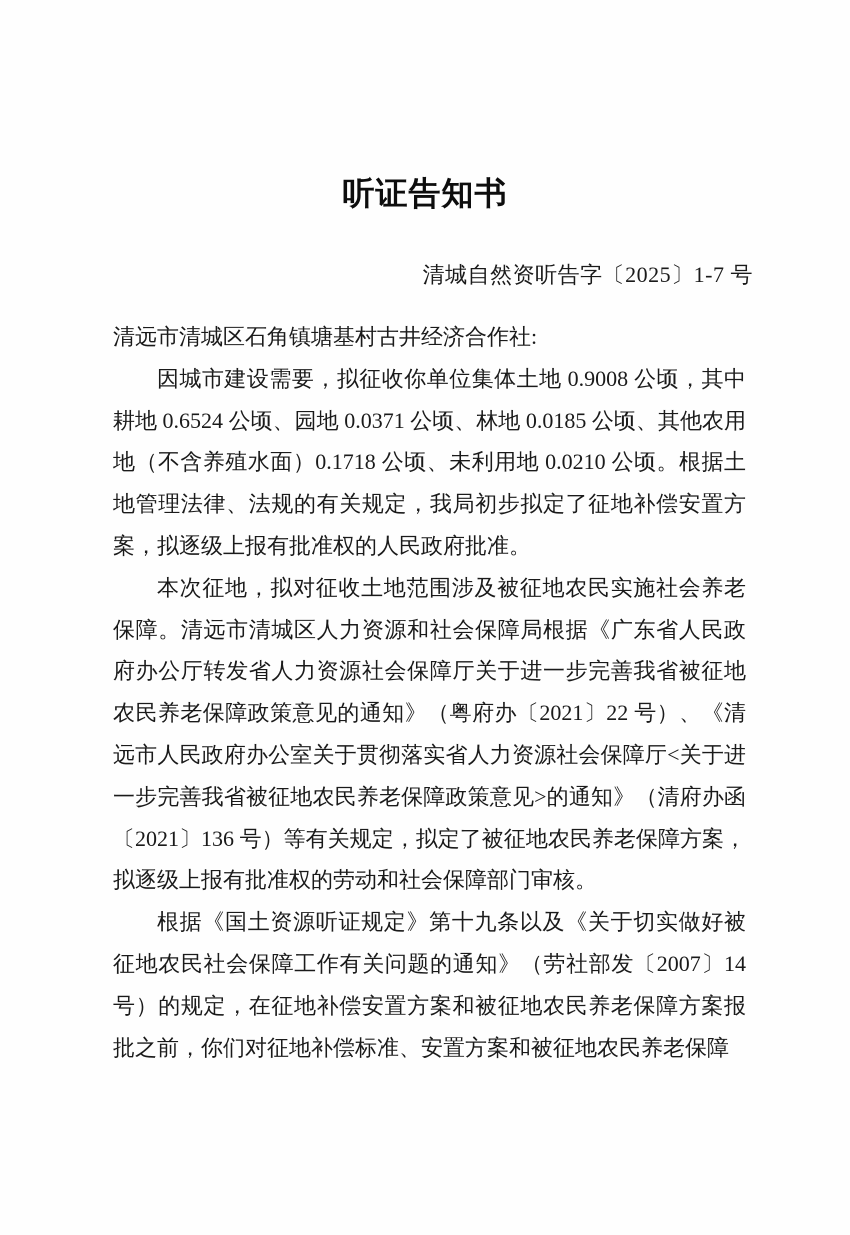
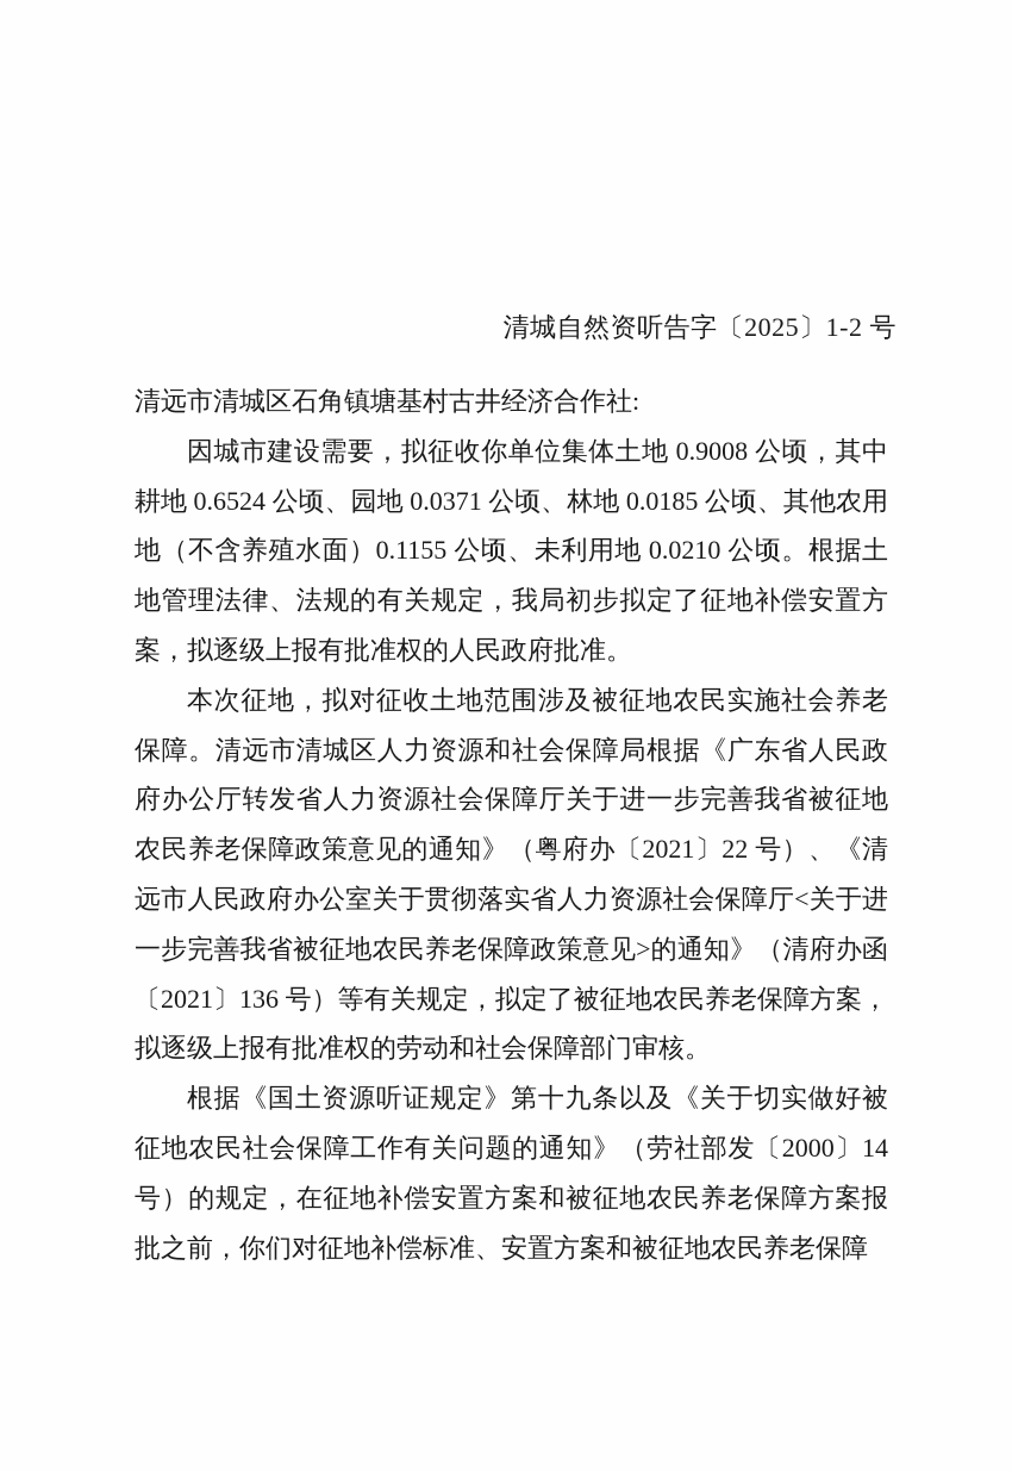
- 听证告知书
- 清城自然资听告字〔2025〕1-7 号
+ 清城自然资听告字〔2025〕1-2 号
  清远市清城区石角镇塘基村古井经济合作社:
- 因城市建设需要，拟征收你单位集体土地 0.9008 公顷，其中耕地 0.6524 公顷、园地 0.0371 公顷、林地 0.0185 公顷、其他农用地（不含养殖水面）0.1718 公顷、未利用地 0.0210 公顷。根据土地管理法律、法规的有关规定，我局初步拟定了征地补偿安置方案，拟逐级上报有批准权的人民政府批准。
+ 因城市建设需要，拟征收你单位集体土地 0.9008 公顷，其中耕地 0.6524 公顷、园地 0.0371 公顷、林地 0.0185 公顷、其他农用地（不含养殖水面）0.1155 公顷、未利用地 0.0210 公顷。根据土地管理法律、法规的有关规定，我局初步拟定了征地补偿安置方案，拟逐级上报有批准权的人民政府批准。
  本次征地，拟对征收土地范围涉及被征地农民实施社会养老保障。清远市清城区人力资源和社会保障局根据《广东省人民政府办公厅转发省人力资源社会保障厅关于进一步完善我省被征地农民养老保障政策意见的通知》（粤府办〔2021〕22 号）、《清远市人民政府办公室关于贯彻落实省人力资源社会保障厅<关于进一步完善我省被征地农民养老保障政策意见>的通知》（清府办函〔2021〕136 号）等有关规定，拟定了被征地农民养老保障方案，拟逐级上报有批准权的劳动和社会保障部门审核。
- 根据《国土资源听证规定》第十九条以及《关于切实做好被征地农民社会保障工作有关问题的通知》（劳社部发〔2007〕14 号）的规定，在征地补偿安置方案和被征地农民养老保障方案报批之前，你们对征地补偿标准、安置方案和被征地农民养老保障
+ 根据《国土资源听证规定》第十九条以及《关于切实做好被征地农民社会保障工作有关问题的通知》（劳社部发〔2000〕14 号）的规定，在征地补偿安置方案和被征地农民养老保障方案报批之前，你们对征地补偿标准、安置方案和被征地农民养老保障
